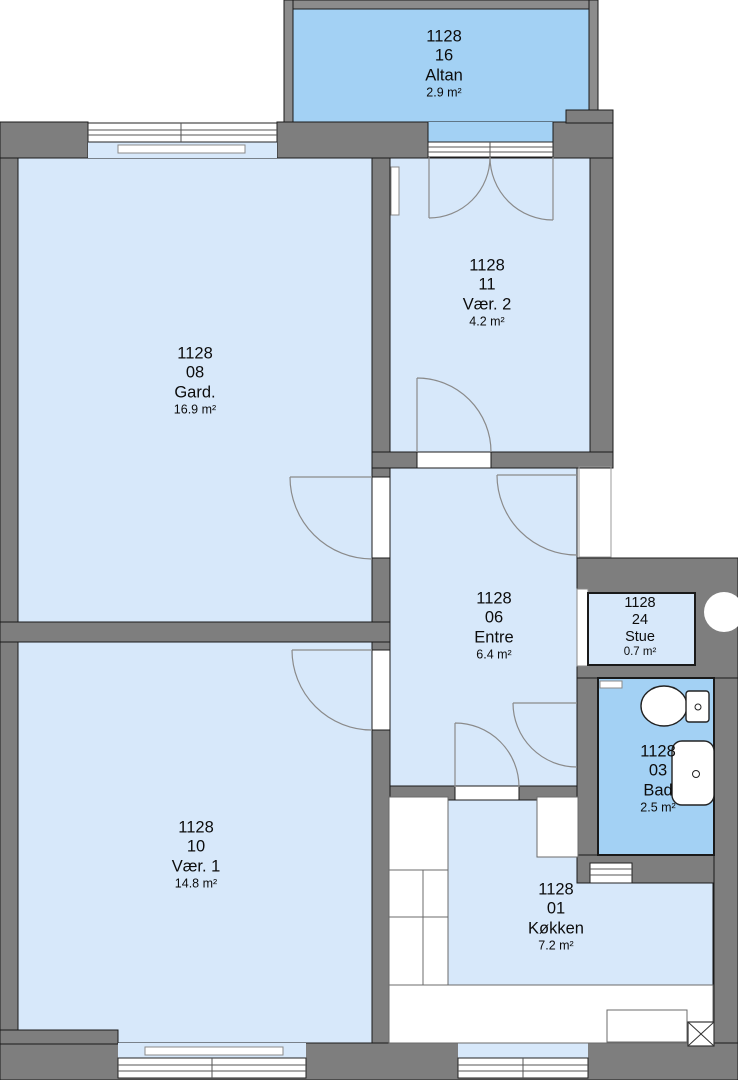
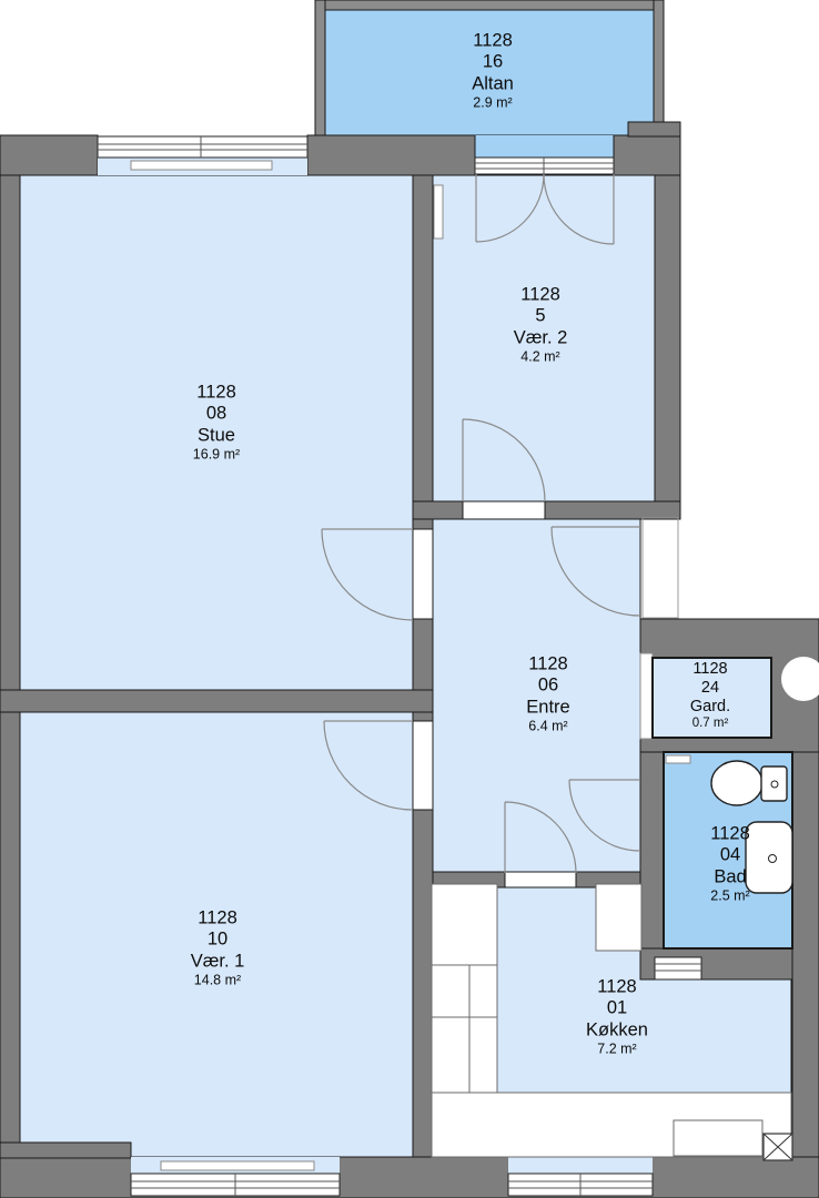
  1128
  16
  Altan
  2.9 m²
  1128
- 11
+ 5
  Vær. 2
  4.2 m²
  1128
  08
- Gard.
+ Stue
  16.9 m²
  1128
  06
  Entre
  6.4 m²
  1128
  24
- Stue
+ Gard.
  0.7 m²
  1128
- 03
+ 04
  Bad
  2.5 m²
  1128
  01
  Køkken
  7.2 m²
  1128
  10
  Vær. 1
  14.8 m²
